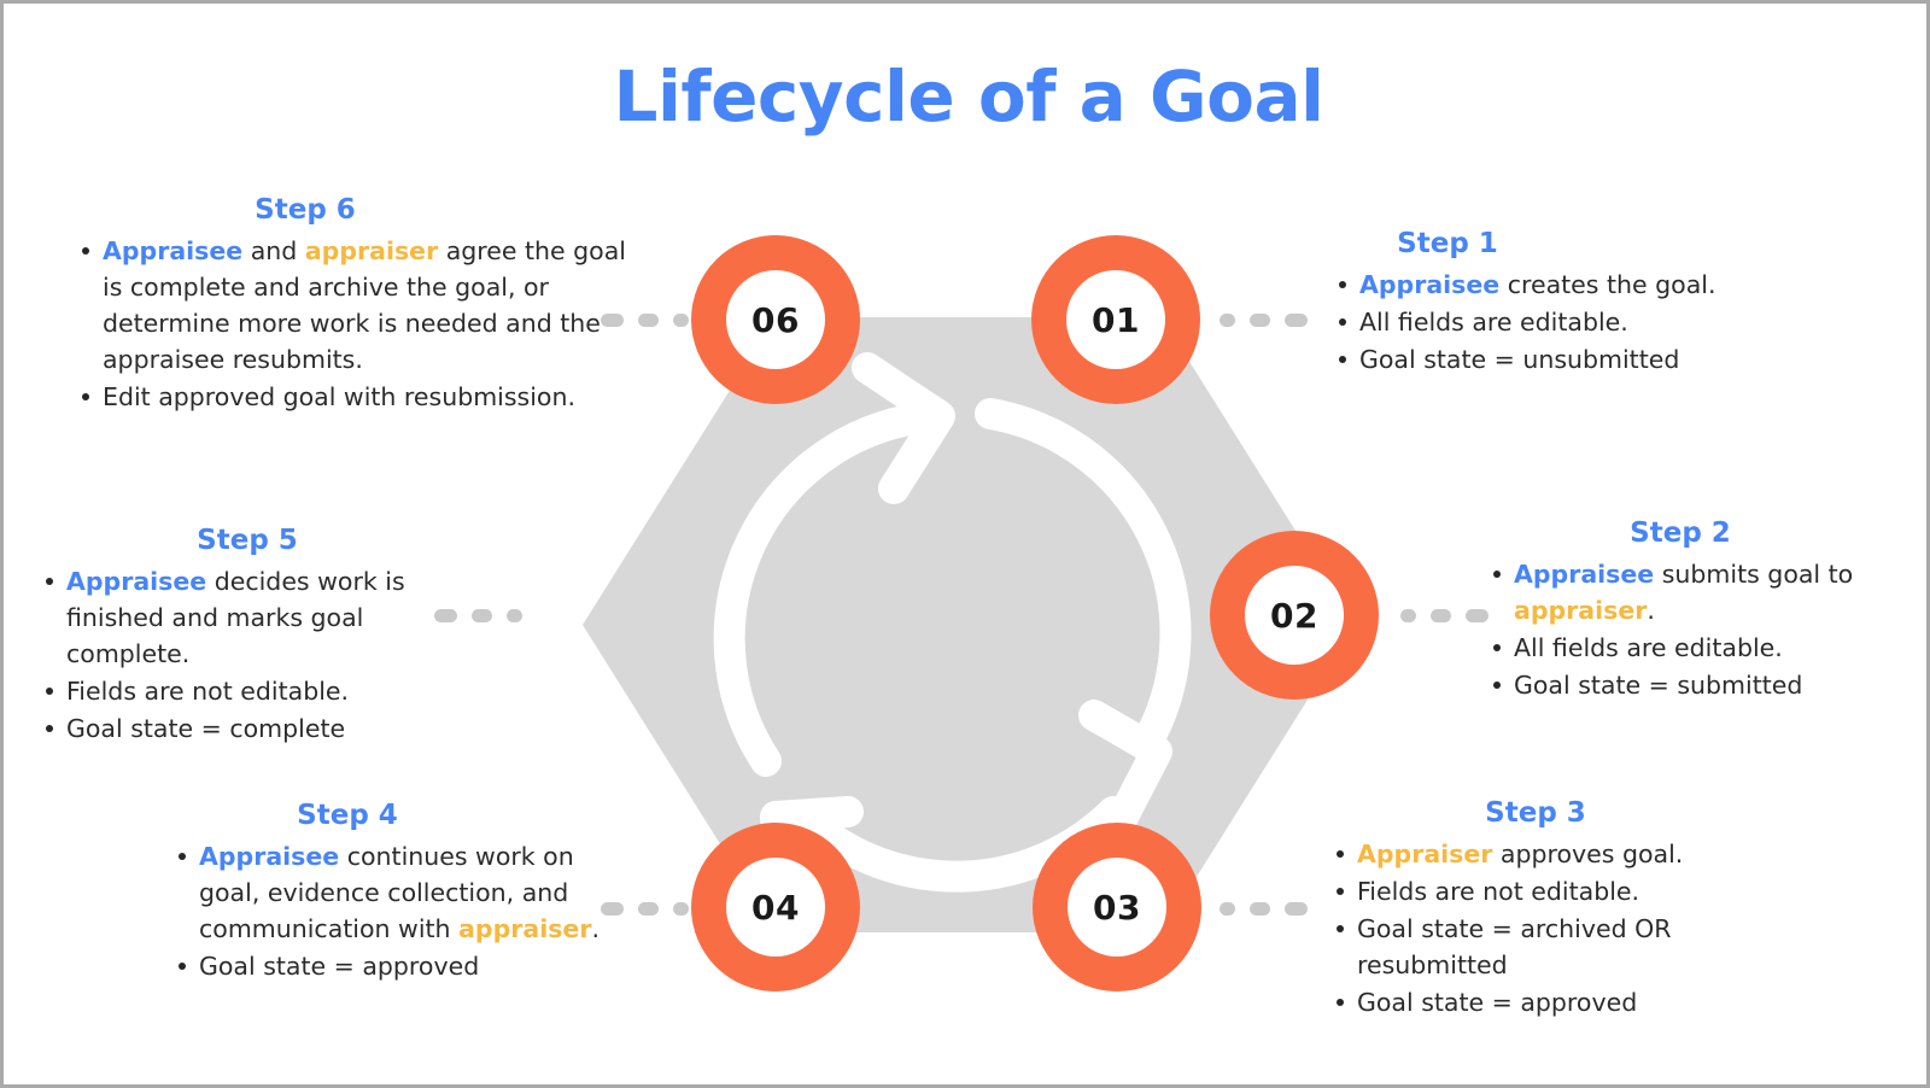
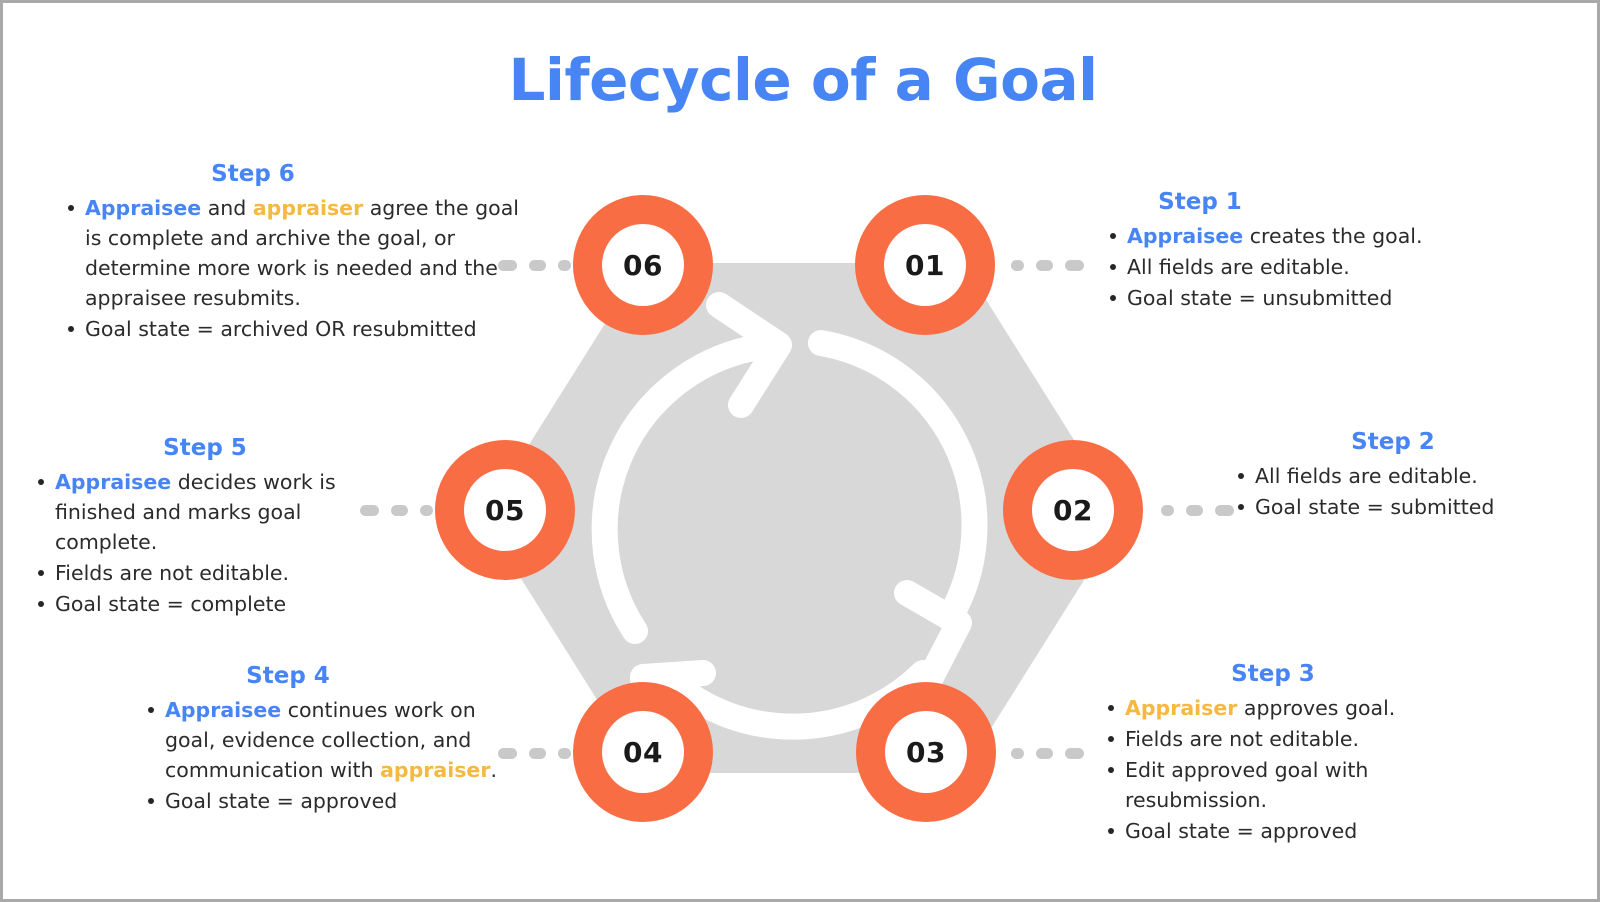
  Lifecycle of a Goal
  01
  02
  03
  04
+ 05
  06
  Step 1
  Appraisee creates the goal.
  All fields are editable.
  Goal state = unsubmitted
  Step 2
- Appraisee submits goal to appraiser.
  All fields are editable.
  Goal state = submitted
  Step 3
  Appraiser approves goal.
  Fields are not editable.
- Goal state = archived OR resubmitted
+ Edit approved goal with resubmission.
  Goal state = approved
  Step 4
  Appraisee continues work on goal, evidence collection, and communication with appraiser.
  Goal state = approved
  Step 5
  Appraisee decides work is finished and marks goal complete.
  Fields are not editable.
  Goal state = complete
  Step 6
  Appraisee and appraiser agree the goal is complete and archive the goal, or determine more work is needed and the appraisee resubmits.
- Edit approved goal with resubmission.
+ Goal state = archived OR resubmitted
